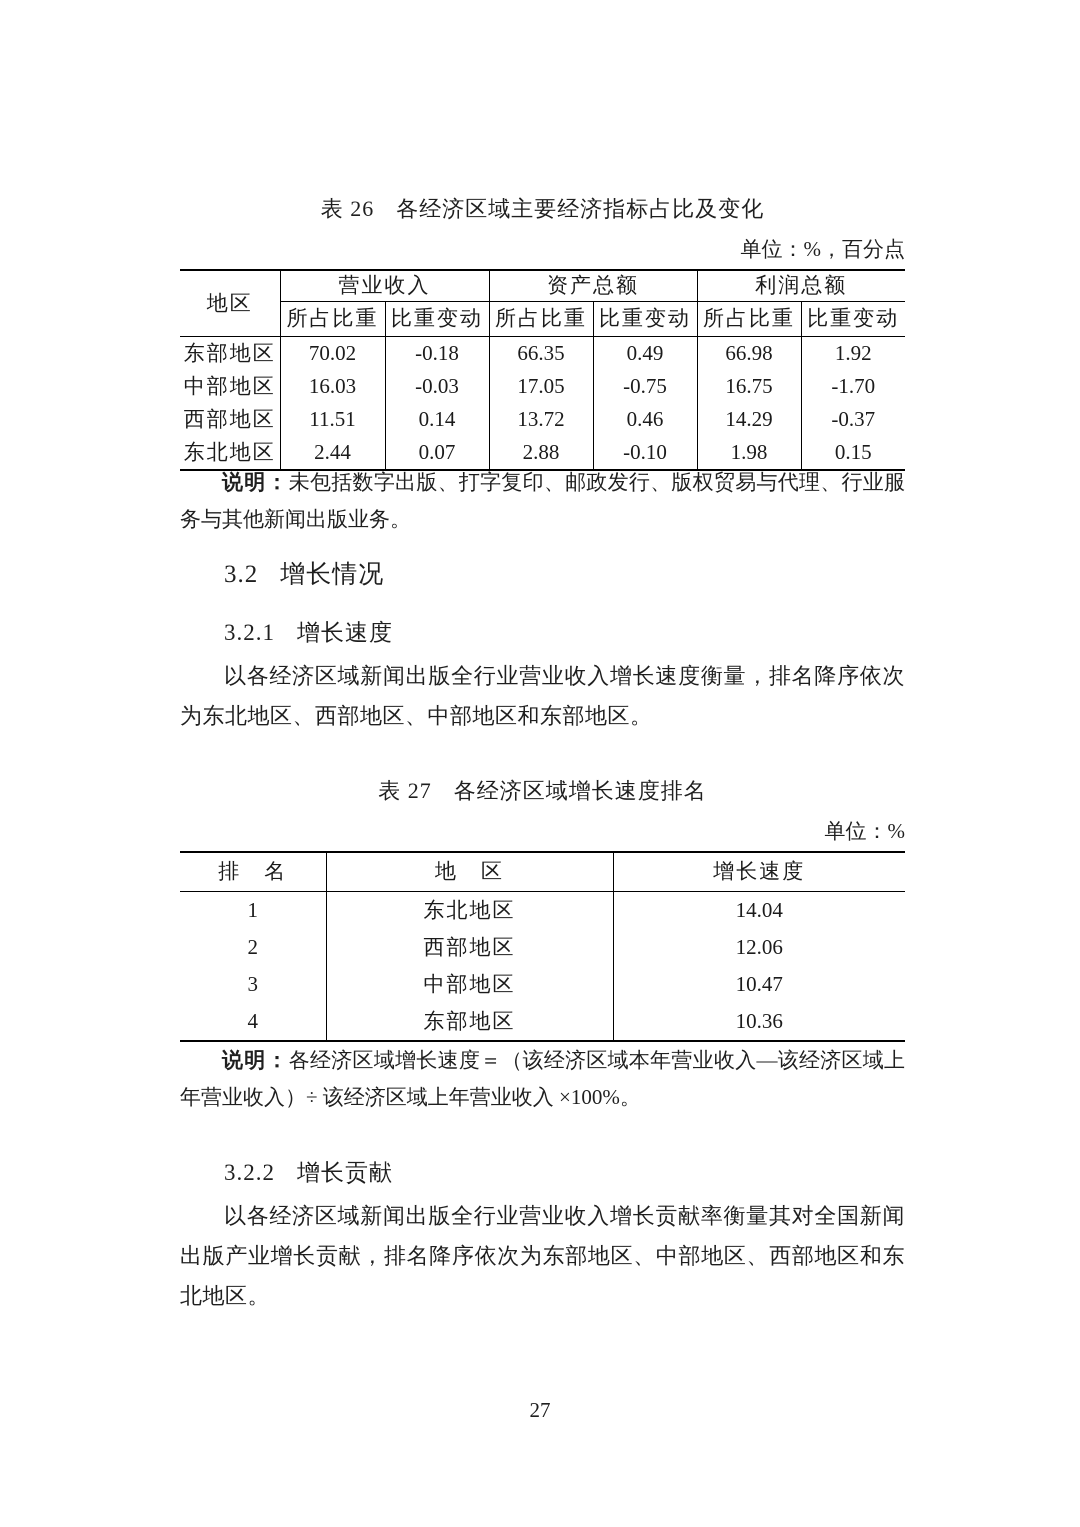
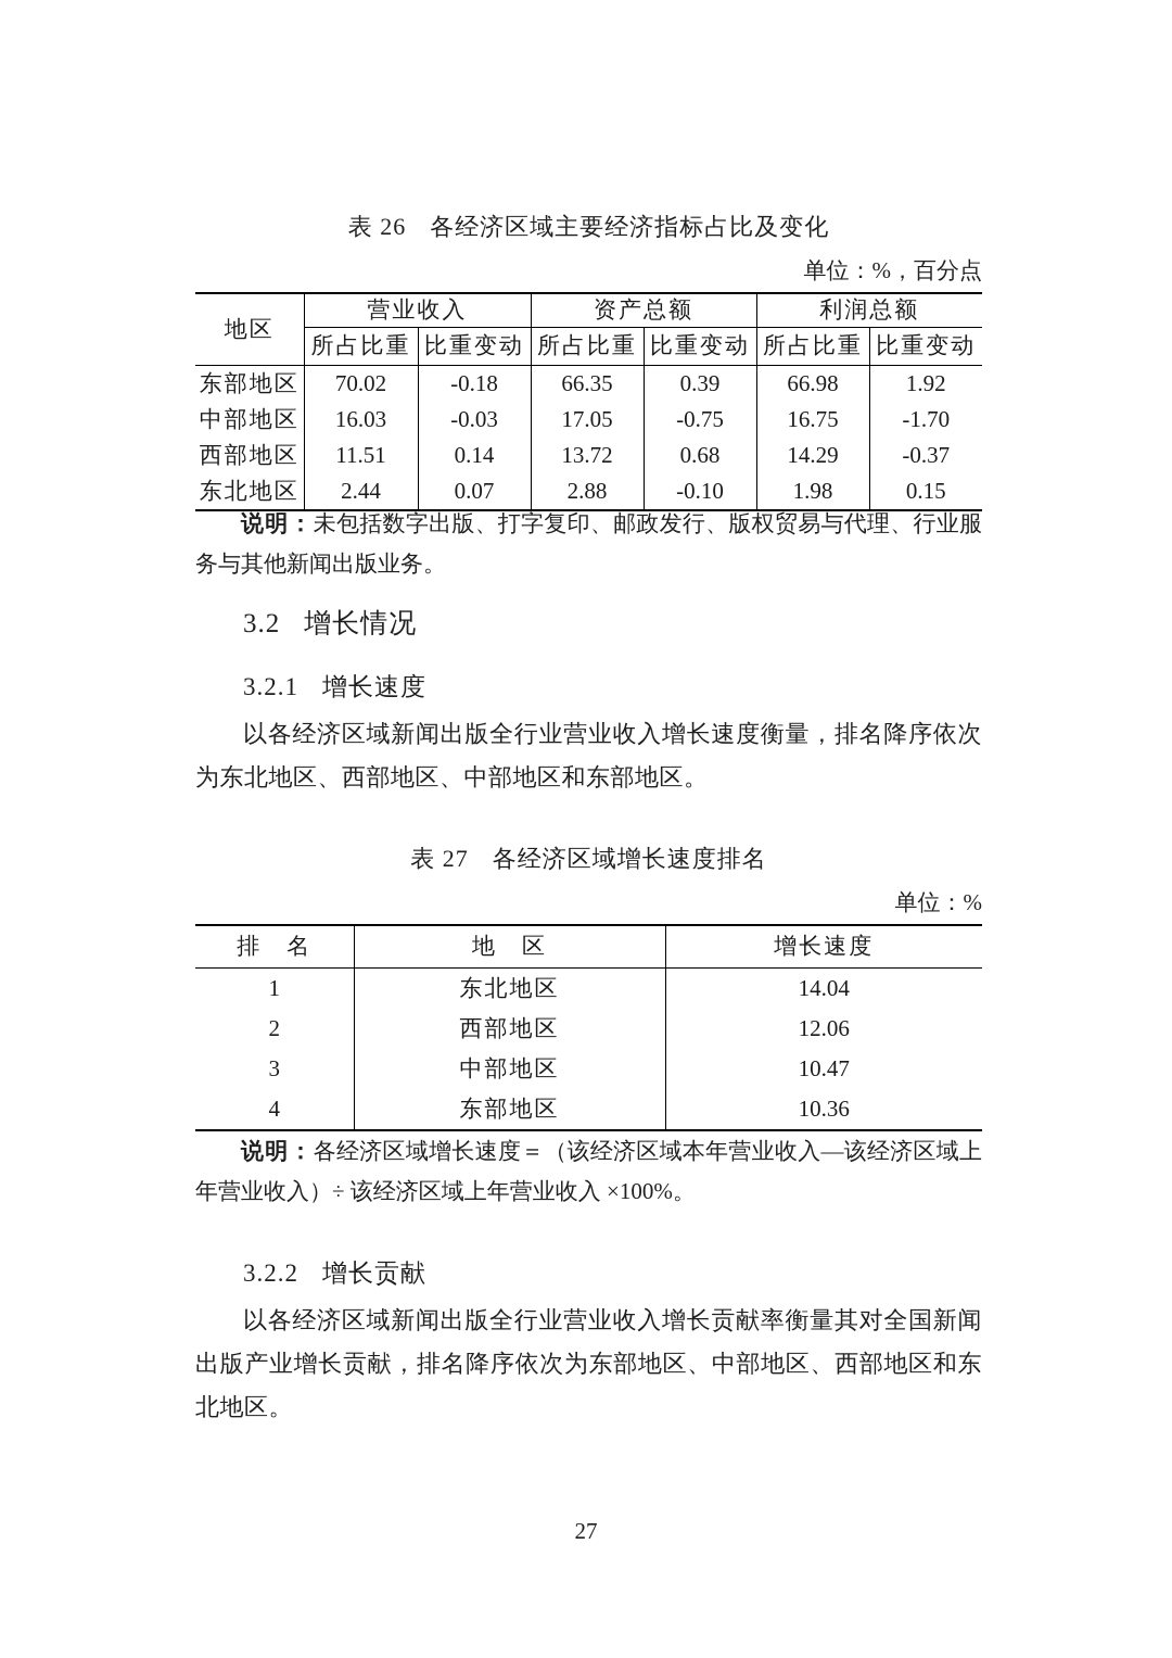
  表 26 各经济区域主要经济指标占比及变化
  单位：%，百分点
  地区	营业收入	资产总额	利润总额
  所占比重	比重变动	所占比重	比重变动	所占比重	比重变动
- 东部地区	70.02	-0.18	66.35	0.49	66.98	1.92
+ 东部地区	70.02	-0.18	66.35	0.39	66.98	1.92
  中部地区	16.03	-0.03	17.05	-0.75	16.75	-1.70
- 西部地区	11.51	0.14	13.72	0.46	14.29	-0.37
+ 西部地区	11.51	0.14	13.72	0.68	14.29	-0.37
  东北地区	2.44	0.07	2.88	-0.10	1.98	0.15
  说明：未包括数字出版、打字复印、邮政发行、版权贸易与代理、行业服务与其他新闻出版业务。
  3.2 增长情况
  3.2.1 增长速度
  以各经济区域新闻出版全行业营业收入增长速度衡量，排名降序依次为东北地区、西部地区、中部地区和东部地区。
  表 27 各经济区域增长速度排名
  单位：%
  排 名	地 区	增长速度
  1	东北地区	14.04
  2	西部地区	12.06
  3	中部地区	10.47
  4	东部地区	10.36
  说明：各经济区域增长速度＝（该经济区域本年营业收入—该经济区域上年营业收入）÷ 该经济区域上年营业收入 ×100%。
  3.2.2 增长贡献
  以各经济区域新闻出版全行业营业收入增长贡献率衡量其对全国新闻出版产业增长贡献，排名降序依次为东部地区、中部地区、西部地区和东北地区。
  27
